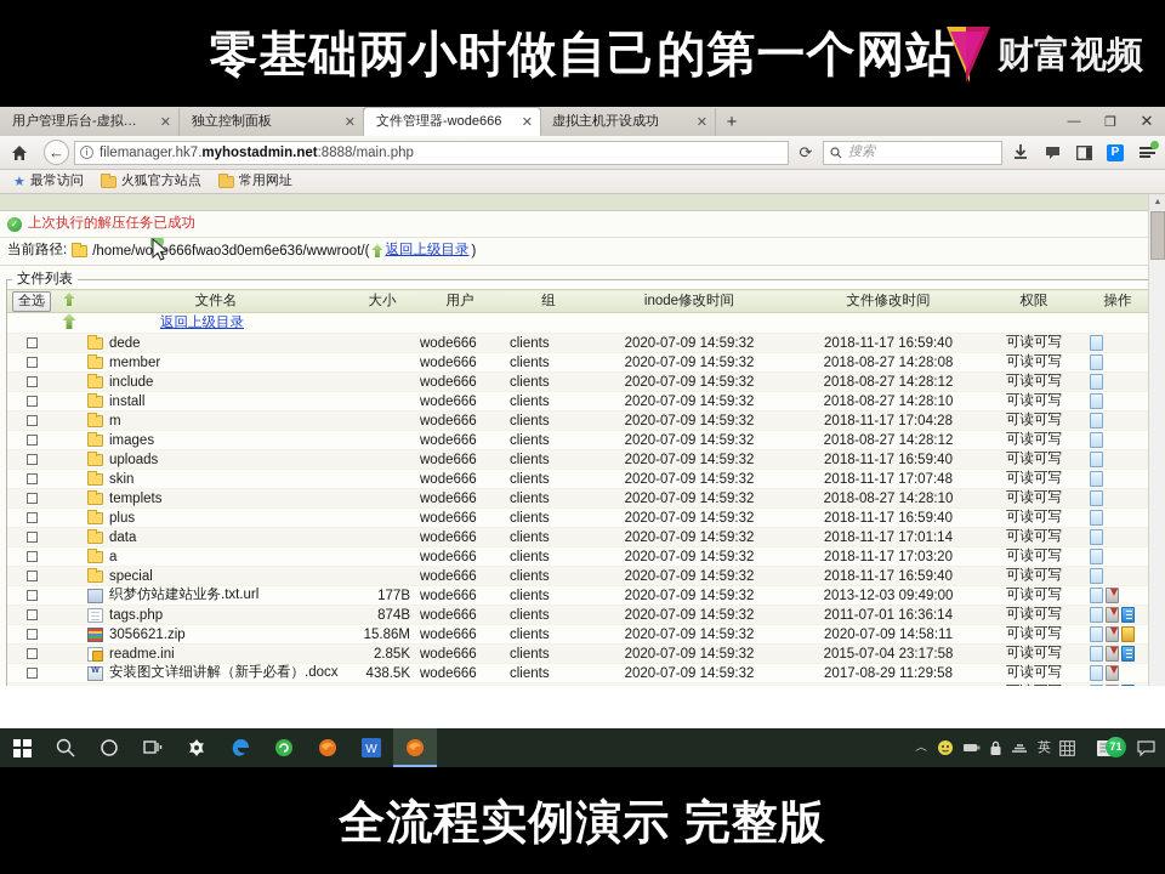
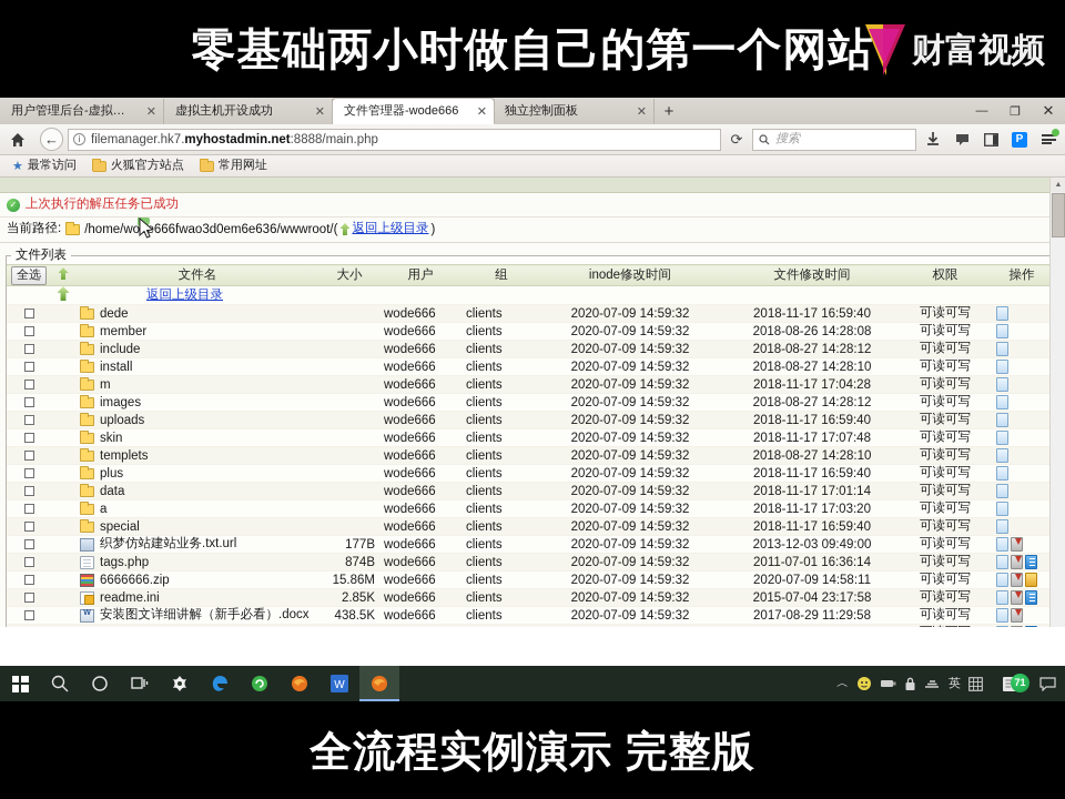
  零基础两小时做自己的第一个网站
  财富视频
  用户管理后台-虚拟主
  ✕
- 独立控制面板
+ 虚拟主机开设成功
  ✕
  文件管理器-wode666
  ✕
- 虚拟主机开设成功
+ 独立控制面板
  ✕
  +
  —
  ❐
  ✕
  ←
  i
  filemanager.hk7.myhostadmin.net:8888/main.php
  ⟳
  搜索
  P
  ★
  最常访问
  火狐官方站点
  常用网址
  ✓
  上次执行的解压任务已成功
  当前路径:
  /home/wo666fwao3d0em6e636/wwwroot/(
  返回上级目录
  )
  文件列表
  全选		文件名	大小	用户	组	inode修改时间	文件修改时间	权限	操作
  		返回上级目录
  		dede		wode666	clients	2020-07-09 14:59:32	2018-11-17 16:59:40	可读可写
- 		member		wode666	clients	2020-07-09 14:59:32	2018-08-27 14:28:08	可读可写
+ 		member		wode666	clients	2020-07-09 14:59:32	2018-08-26 14:28:08	可读可写
  		include		wode666	clients	2020-07-09 14:59:32	2018-08-27 14:28:12	可读可写
  		install		wode666	clients	2020-07-09 14:59:32	2018-08-27 14:28:10	可读可写
  		m		wode666	clients	2020-07-09 14:59:32	2018-11-17 17:04:28	可读可写
  		images		wode666	clients	2020-07-09 14:59:32	2018-08-27 14:28:12	可读可写
  		uploads		wode666	clients	2020-07-09 14:59:32	2018-11-17 16:59:40	可读可写
  		skin		wode666	clients	2020-07-09 14:59:32	2018-11-17 17:07:48	可读可写
  		templets		wode666	clients	2020-07-09 14:59:32	2018-08-27 14:28:10	可读可写
  		plus		wode666	clients	2020-07-09 14:59:32	2018-11-17 16:59:40	可读可写
  		data		wode666	clients	2020-07-09 14:59:32	2018-11-17 17:01:14	可读可写
  		a		wode666	clients	2020-07-09 14:59:32	2018-11-17 17:03:20	可读可写
  		special		wode666	clients	2020-07-09 14:59:32	2018-11-17 16:59:40	可读可写
  		织梦仿站建站业务.txt.url	177B	wode666	clients	2020-07-09 14:59:32	2013-12-03 09:49:00	可读可写
  		tags.php	874B	wode666	clients	2020-07-09 14:59:32	2011-07-01 16:36:14	可读可写
- 		3056621.zip	15.86M	wode666	clients	2020-07-09 14:59:32	2020-07-09 14:58:11	可读可写
+ 		6666666.zip	15.86M	wode666	clients	2020-07-09 14:59:32	2020-07-09 14:58:11	可读可写
  		readme.ini	2.85K	wode666	clients	2020-07-09 14:59:32	2015-07-04 23:17:58	可读可写
  		安装图文详细讲解（新手必看）.docx	438.5K	wode666	clients	2020-07-09 14:59:32	2017-08-29 11:29:58	可读可写
  W
  ︿
  英
  71
  全流程实例演示 完整版
